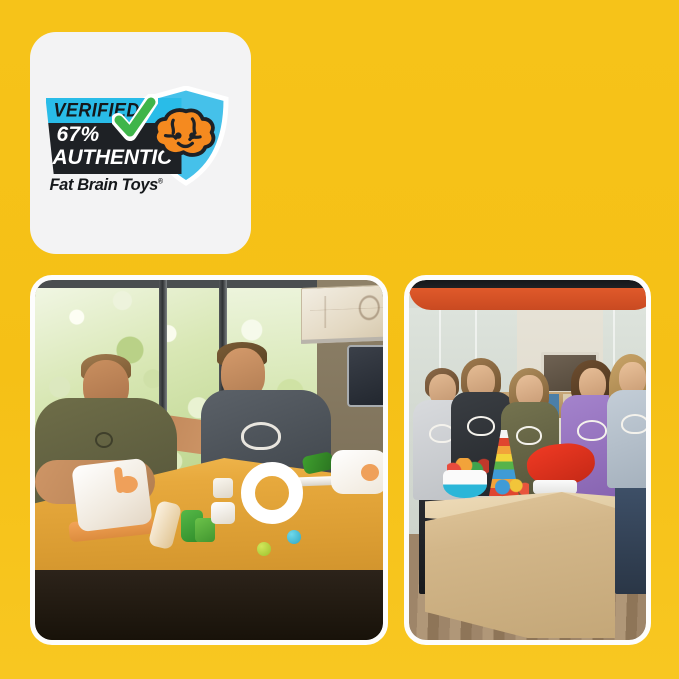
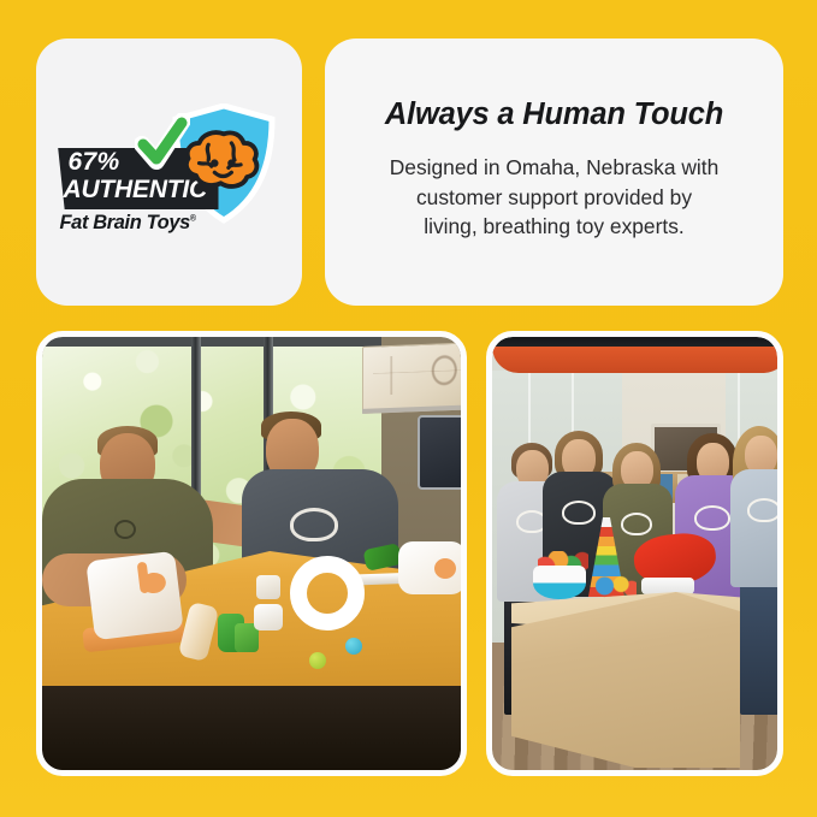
- VERIFIED
  67%
  AUTHENTIC
  Fat Brain Toys
+ Always a Human Touch
+ Designed in Omaha, Nebraska with
+ customer support provided by
+ living, breathing toy experts.
